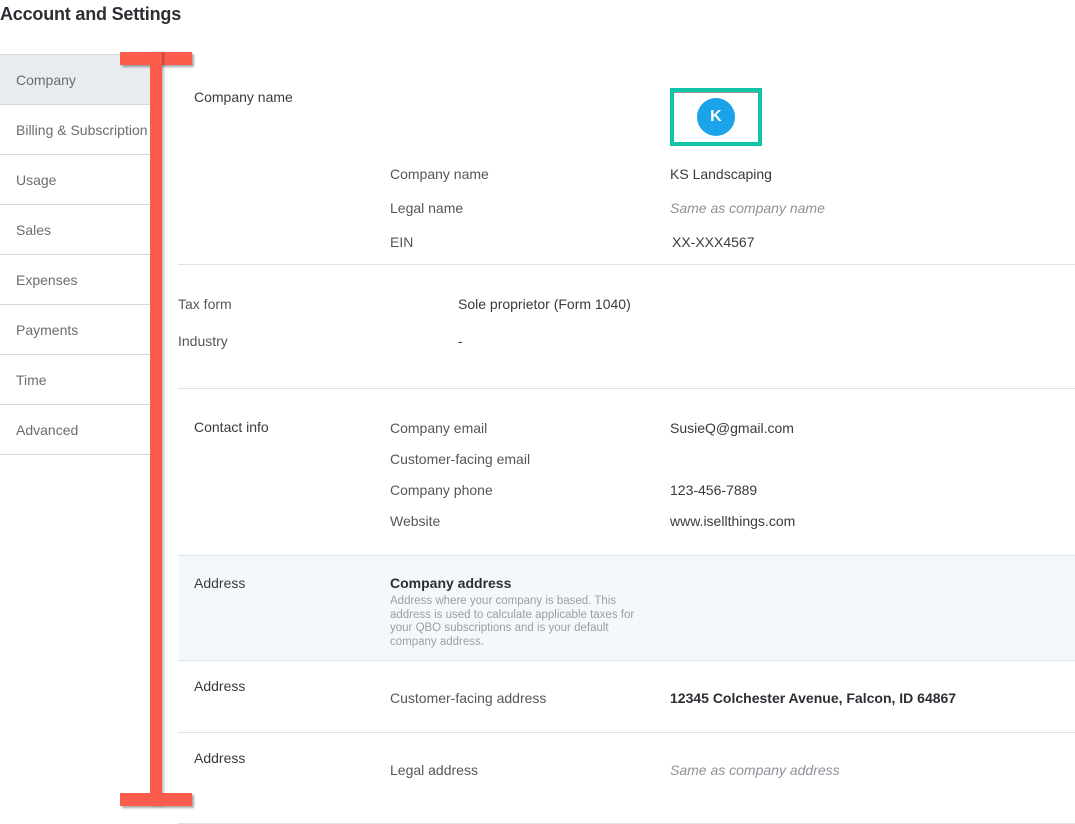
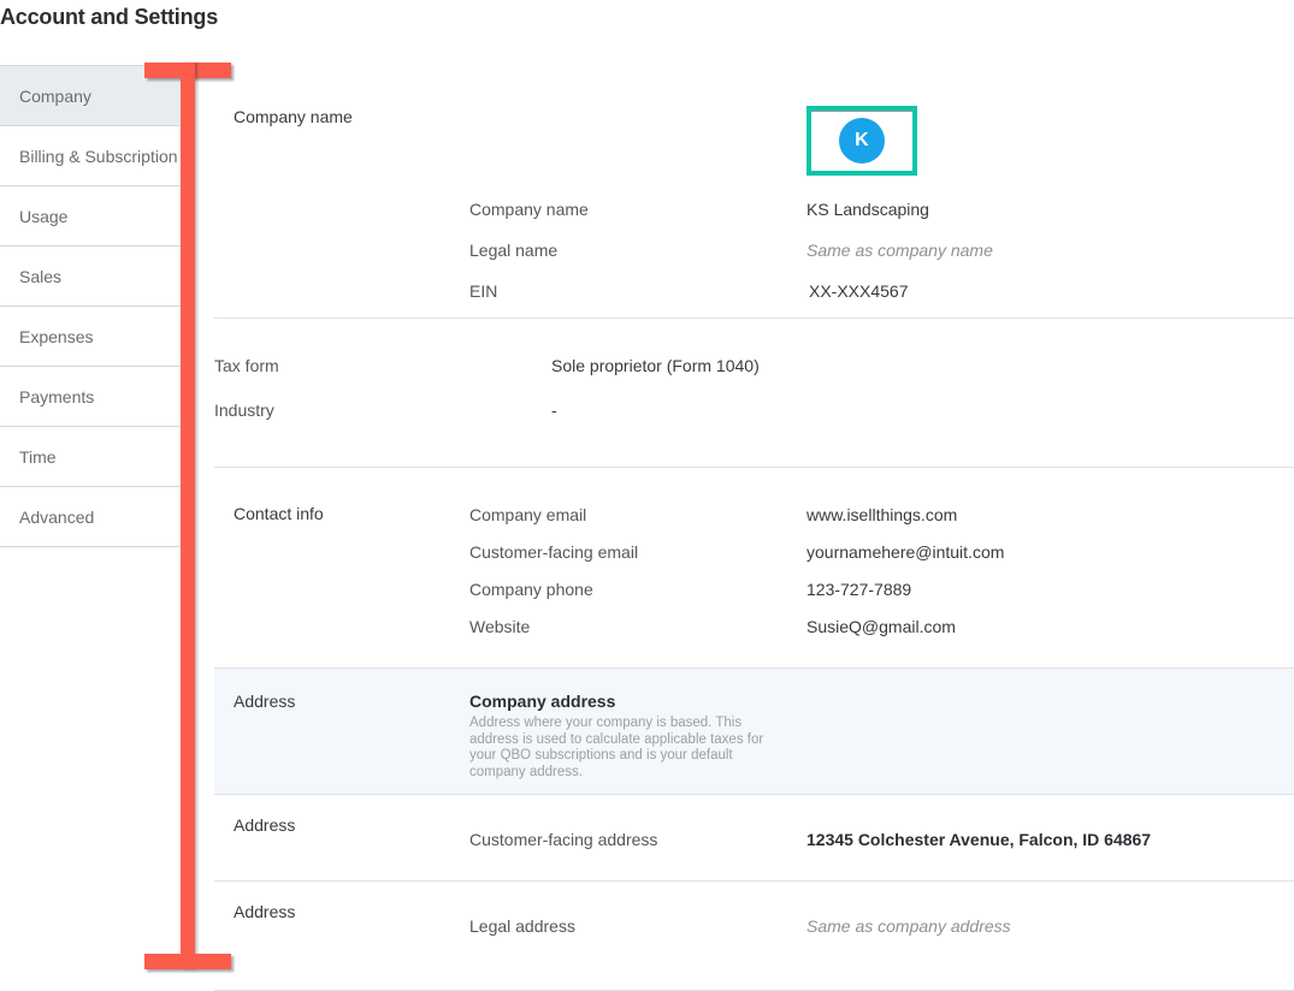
  Account and Settings
  Company
  Billing & Subscription
  Usage
  Sales
  Expenses
  Payments
  Time
  Advanced
  Company name
  K
  Company name
  KS Landscaping
  Legal name
  Same as company name
  EIN
  XX-XXX4567
  Tax form
  Sole proprietor (Form 1040)
  Industry
  -
  Contact info
  Company email
- SusieQ@gmail.com
+ www.isellthings.com
  Customer-facing email
+ yournamehere@intuit.com
  Company phone
- 123-456-7889
+ 123-727-7889
  Website
- www.isellthings.com
+ SusieQ@gmail.com
  Address
  Company address
  Address where your company is based. This address is used to calculate applicable taxes for your QBO subscriptions and is your default company address.
  Address
  Customer-facing address
  12345 Colchester Avenue, Falcon, ID 64867
  Address
  Legal address
  Same as company address
